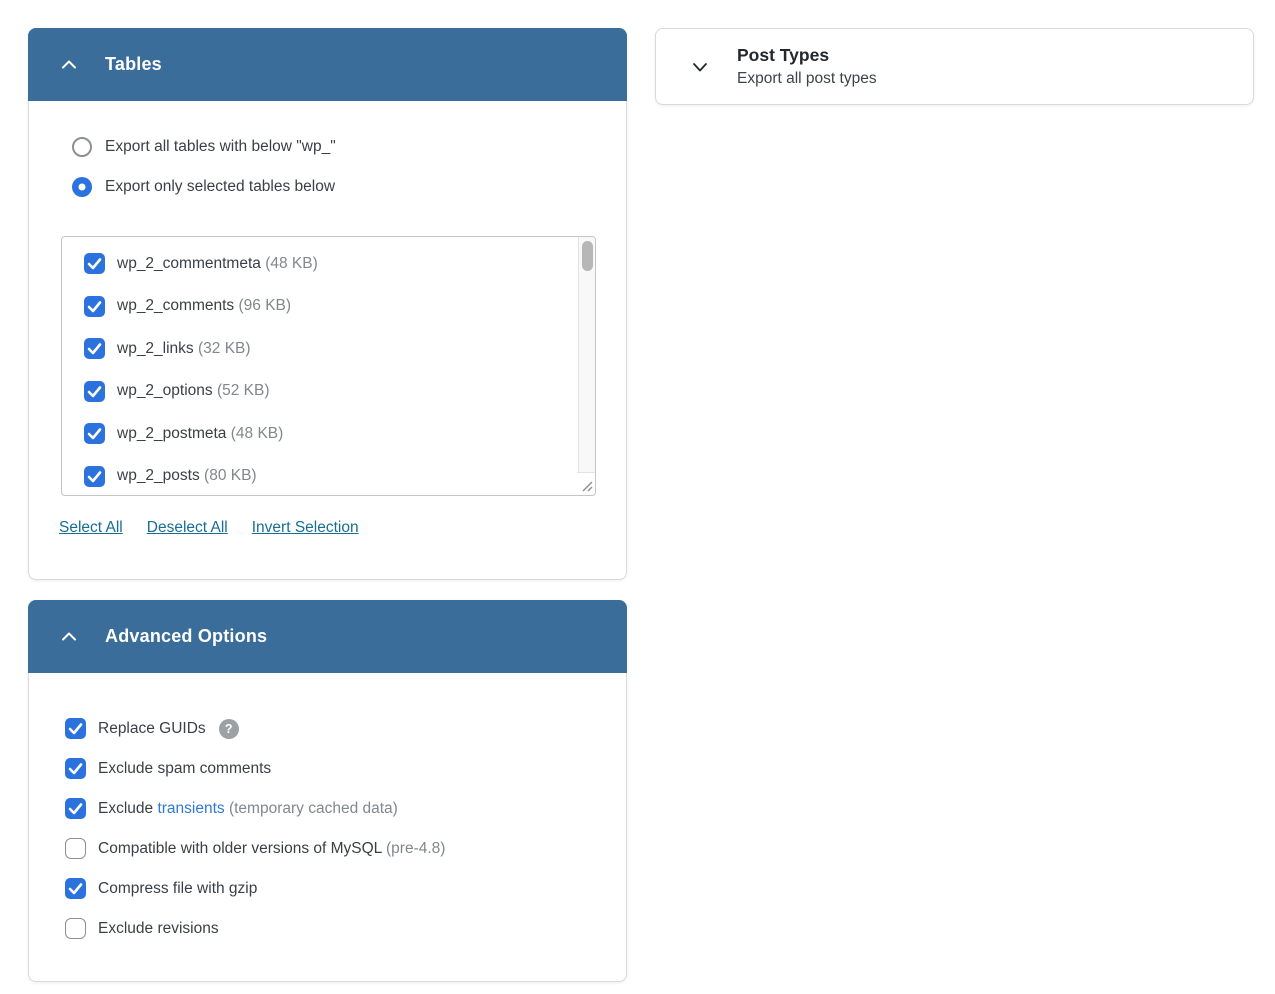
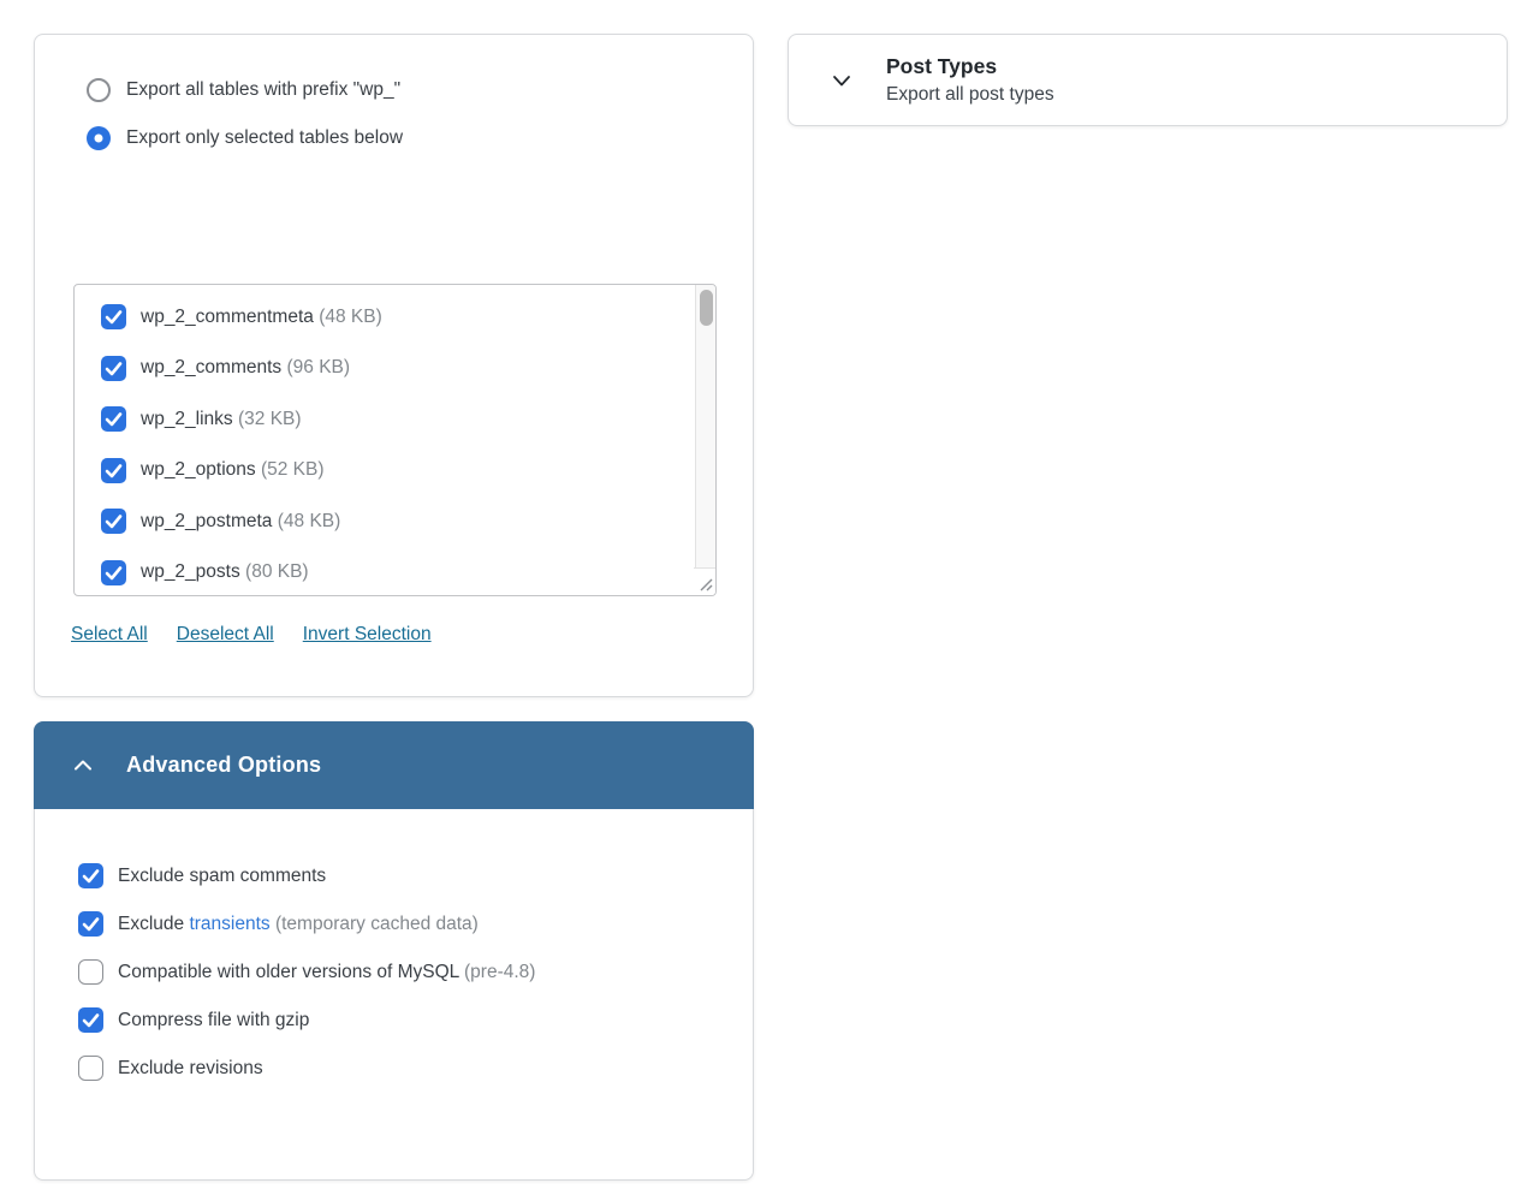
- Tables
- Export all tables with below "wp_"
+ Export all tables with prefix "wp_"
  Export only selected tables below
  wp_2_commentmeta (48 KB)
  wp_2_comments (96 KB)
  wp_2_links (32 KB)
  wp_2_options (52 KB)
  wp_2_postmeta (48 KB)
  wp_2_posts (80 KB)
  Select All
  Deselect All
  Invert Selection
  Advanced Options
- Replace GUIDs
- ?
  Exclude spam comments
  Exclude transients (temporary cached data)
  Compatible with older versions of MySQL (pre-4.8)
  Compress file with gzip
  Exclude revisions
  Post Types
  Export all post types
